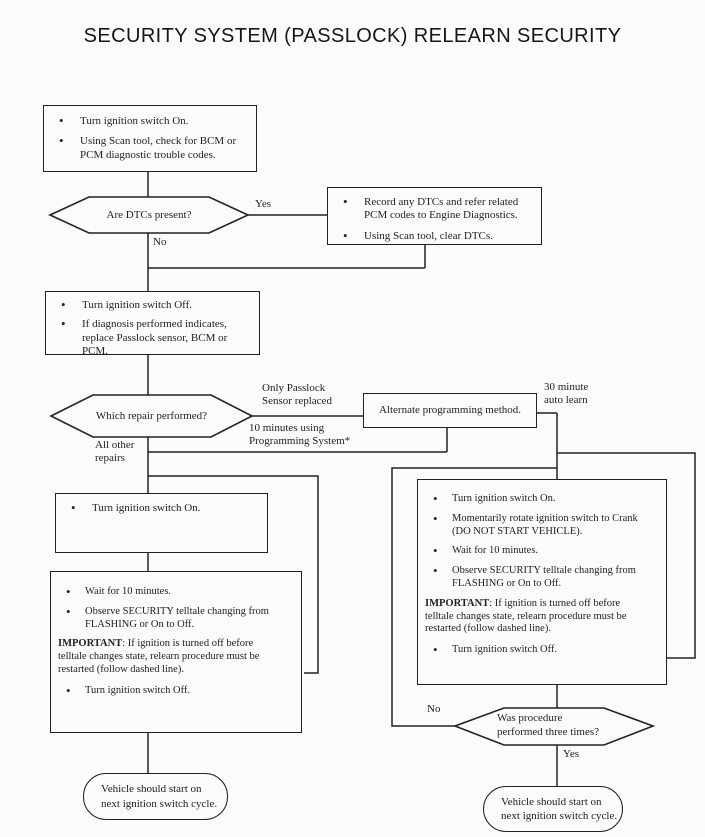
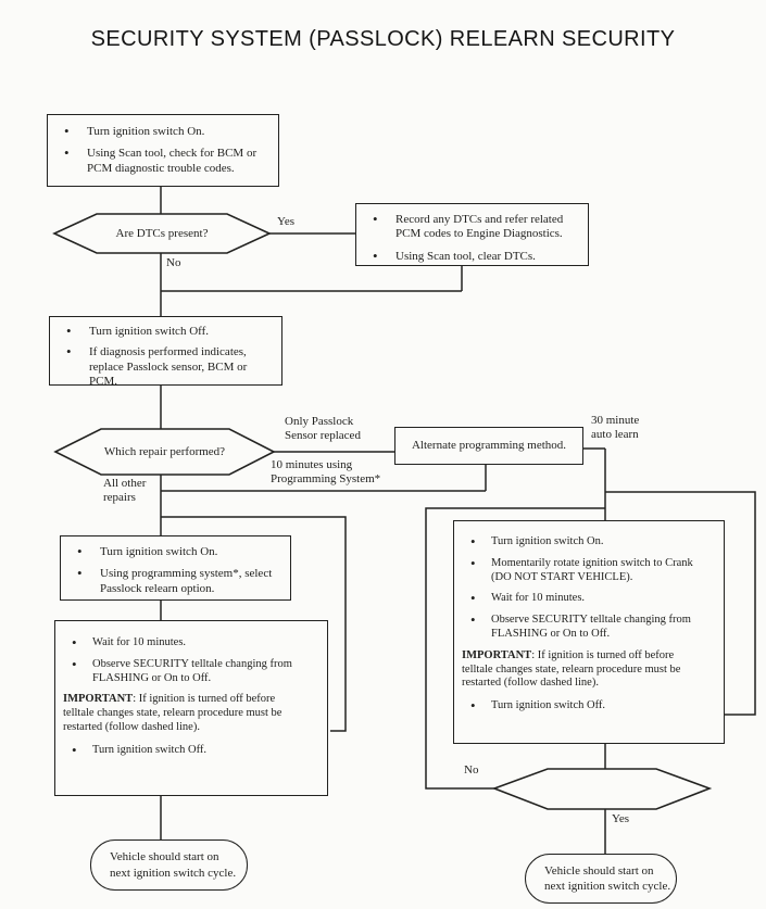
  SECURITY SYSTEM (PASSLOCK) RELEARN SECURITY
  Turn ignition switch On.
  Using Scan tool, check for BCM or
  PCM diagnostic trouble codes.
  Are DTCs present?
  Yes
  No
  Record any DTCs and refer related
  PCM codes to Engine Diagnostics.
  Using Scan tool, clear DTCs.
  Turn ignition switch Off.
  If diagnosis performed indicates,
  replace Passlock sensor, BCM or
  PCM.
  Which repair performed?
  Only Passlock
  Sensor replaced
  30 minute
  auto learn
  10 minutes using
  Programming System*
  All other
  repairs
  Alternate programming method.
  Turn ignition switch On.
+ Using programming system*, select
+ Passlock relearn option.
  Wait for 10 minutes.
  Observe SECURITY telltale changing from
  FLASHING or On to Off.
  IMPORTANT: If ignition is turned off before
  telltale changes state, relearn procedure must be
  restarted (follow dashed line).
  Turn ignition switch Off.
  Turn ignition switch On.
  Momentarily rotate ignition switch to Crank
  (DO NOT START VEHICLE).
  Wait for 10 minutes.
  Observe SECURITY telltale changing from
  FLASHING or On to Off.
  IMPORTANT: If ignition is turned off before
  telltale changes state, relearn procedure must be
  restarted (follow dashed line).
  Turn ignition switch Off.
- Was procedure
- performed three times?
  No
  Yes
  Vehicle should start on
  next ignition switch cycle.
  Vehicle should start on
  next ignition switch cycle.
